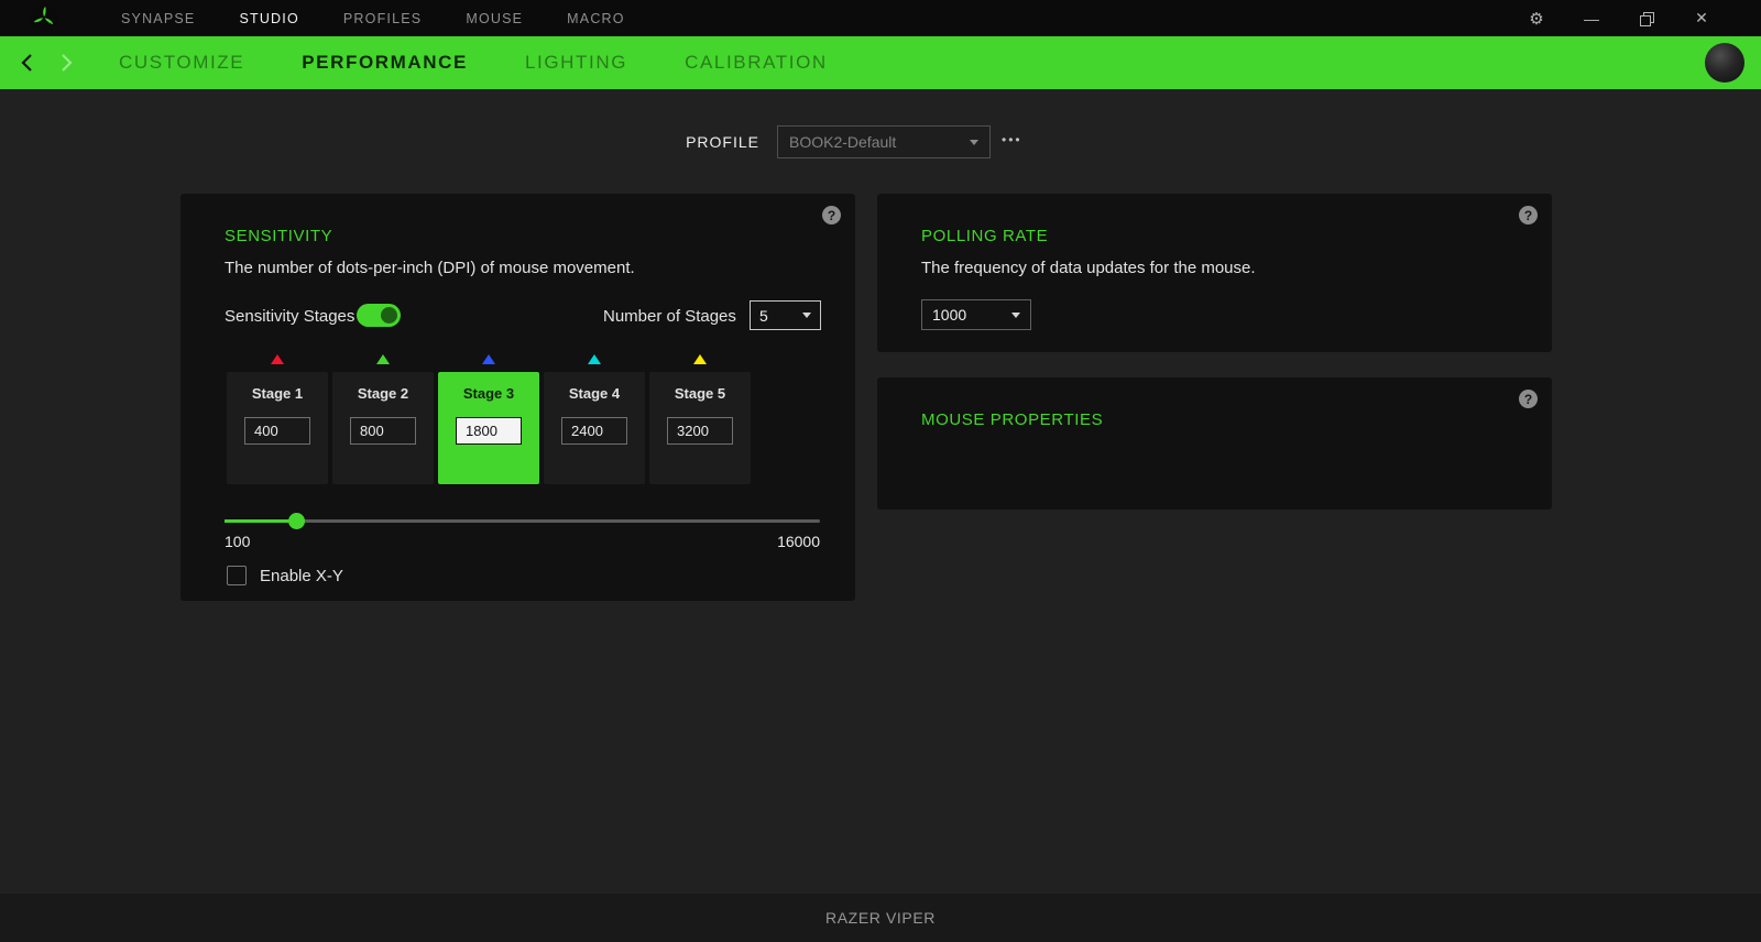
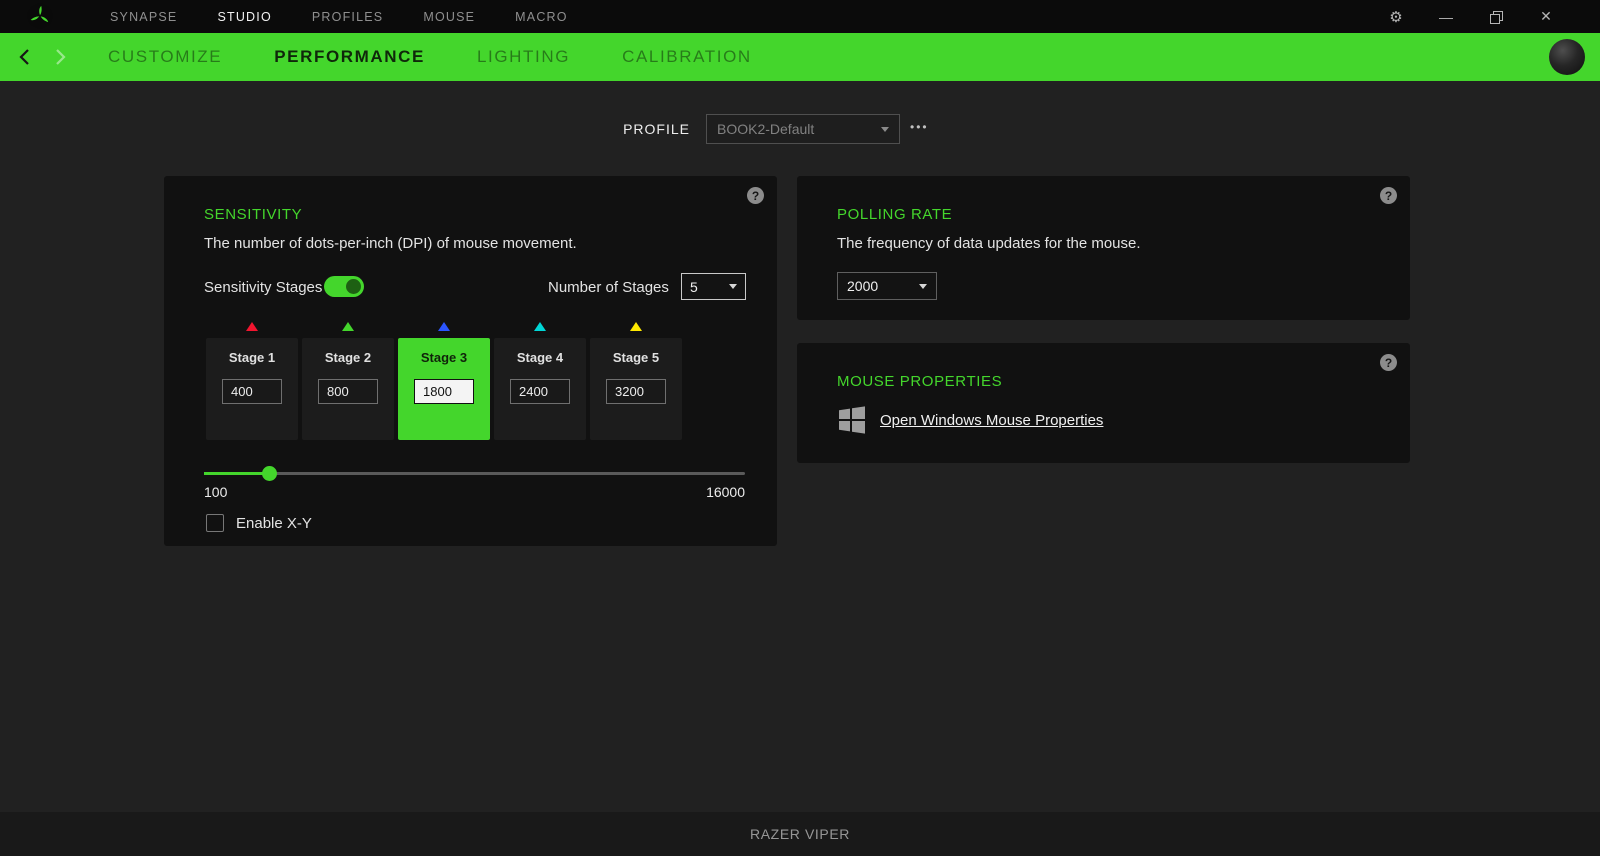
  SYNAPSE
  STUDIO
  PROFILES
  MOUSE
  MACRO
  ⚙
  —
  ✕
  CUSTOMIZE
  PERFORMANCE
  LIGHTING
  CALIBRATION
  PROFILE
  BOOK2-Default
  •••
  ?
  SENSITIVITY
  The number of dots-per-inch (DPI) of mouse movement.
  Sensitivity Stages
  Number of Stages
  5
  Stage 1
  400
  Stage 2
  800
  Stage 3
  1800
  Stage 4
  2400
  Stage 5
  3200
  100
  16000
  Enable X-Y
  ?
  POLLING RATE
  The frequency of data updates for the mouse.
- 1000
+ 2000
  ?
  MOUSE PROPERTIES
+ Open Windows Mouse Properties
  RAZER VIPER
